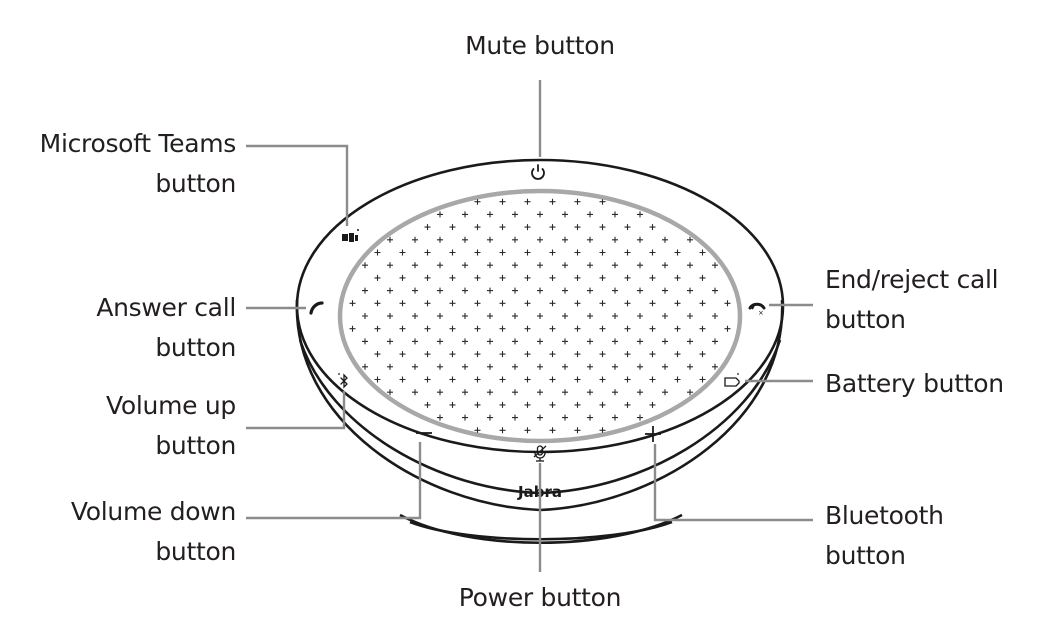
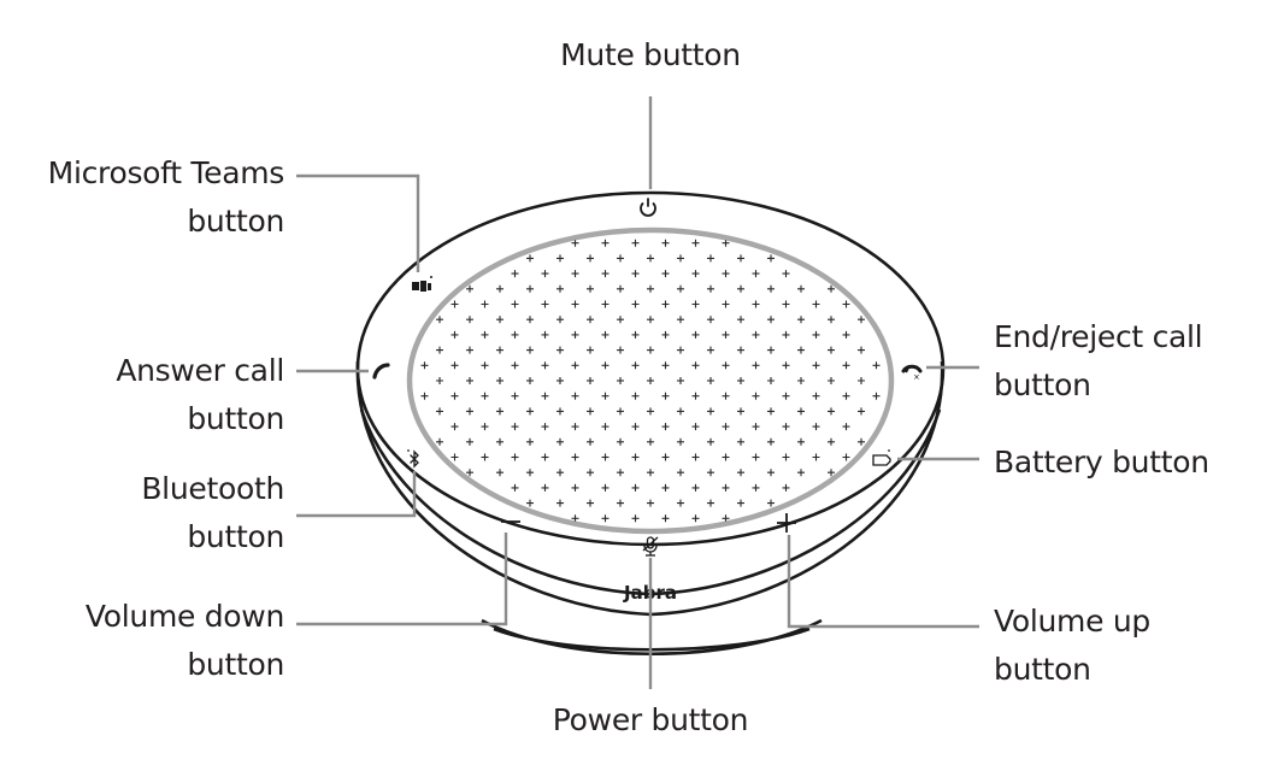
  ×
  Jara
  Mute button
  Microsoft Teams
  button
  Answer call
  button
- Volume up
+ Bluetooth
  button
  Volume down
  button
  Power button
- Bluetooth
+ Volume up
  button
  Battery button
  End/reject call
  button
